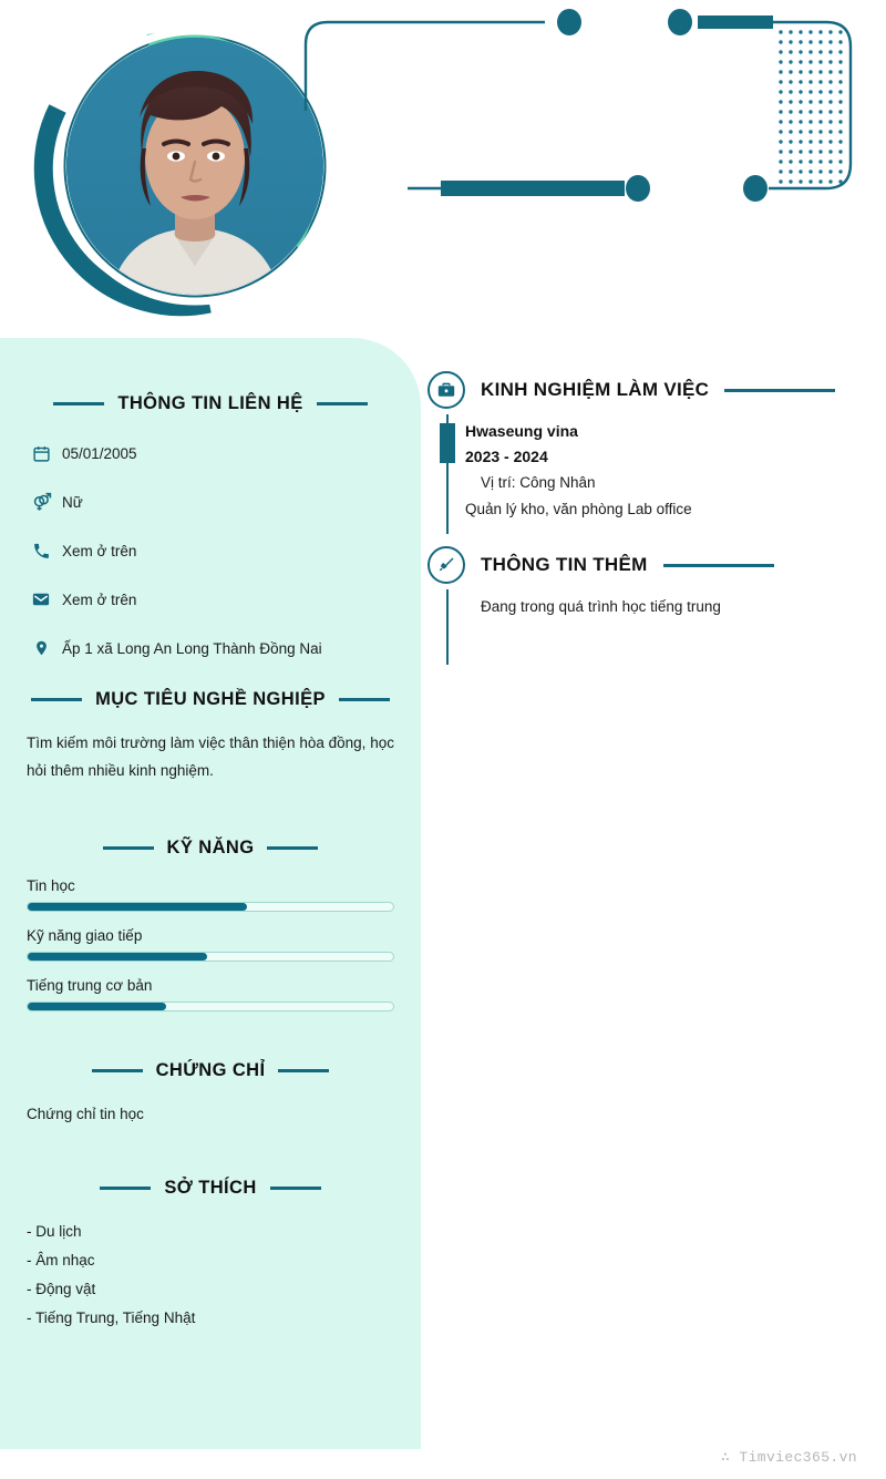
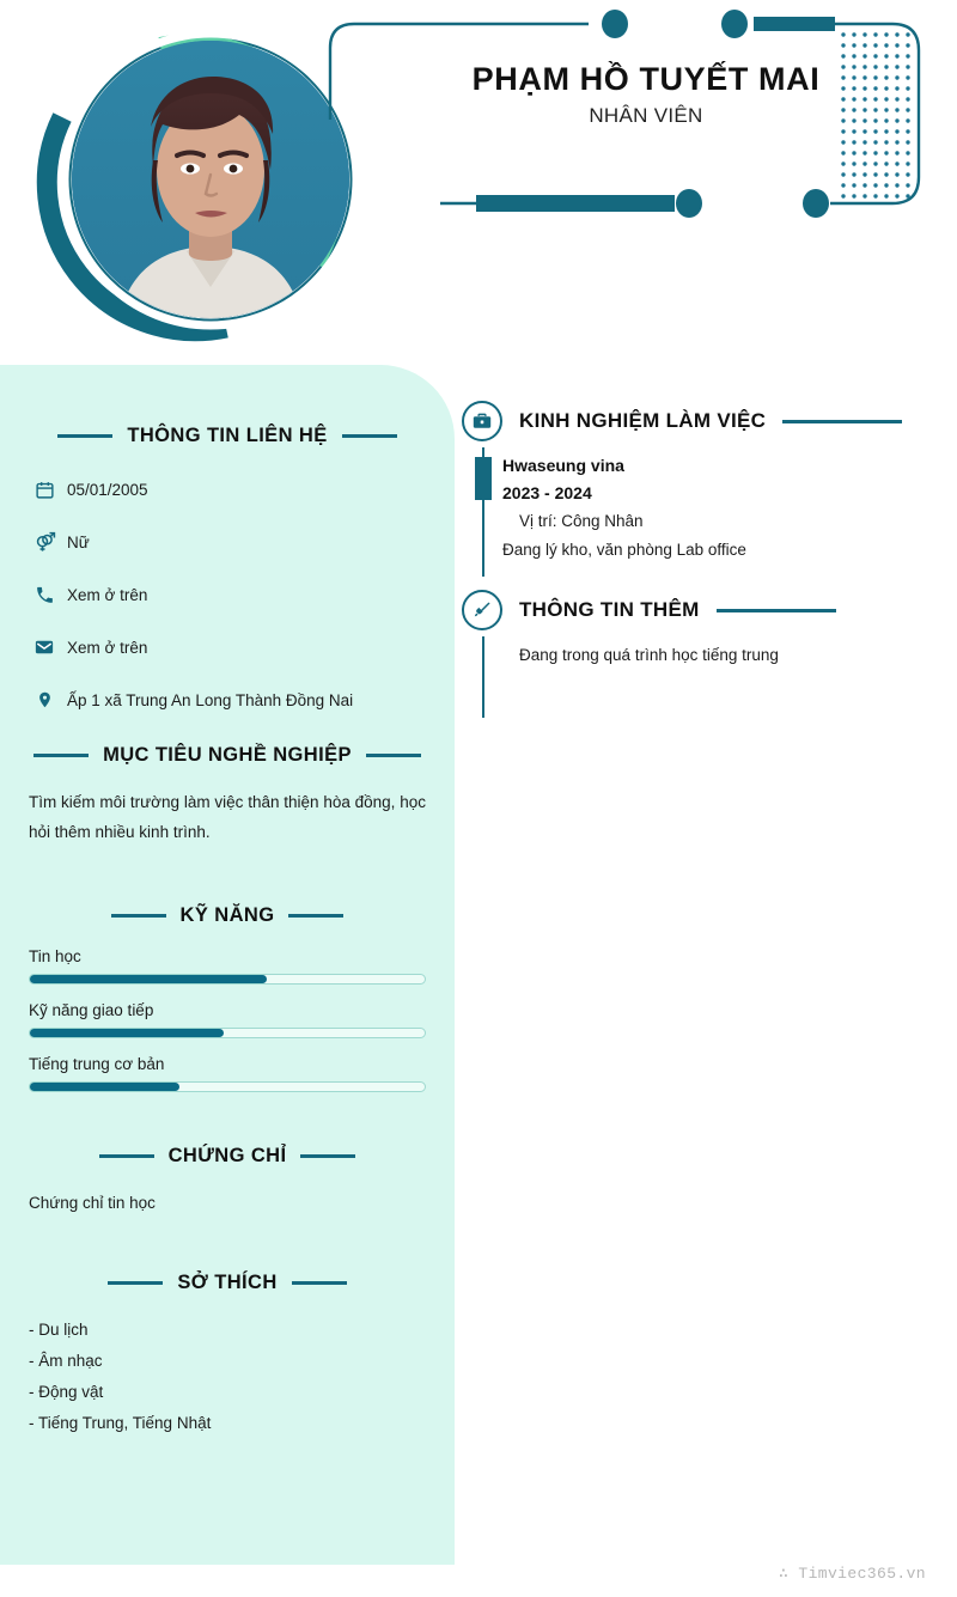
+ PHẠM HỒ TUYẾT MAI
+ NHÂN VIÊN
  THÔNG TIN LIÊN HỆ
  05/01/2005
  Nữ
  Xem ở trên
  Xem ở trên
- Ấp 1 xã Long An Long Thành Đồng Nai
+ Ấp 1 xã Trung An Long Thành Đồng Nai
  MỤC TIÊU NGHỀ NGHIỆP
- Tìm kiếm môi trường làm việc thân thiện hòa đồng, học hỏi thêm nhiều kinh nghiệm.
+ Tìm kiếm môi trường làm việc thân thiện hòa đồng, học hỏi thêm nhiều kinh trình.
  KỸ NĂNG
  Tin học
  Kỹ năng giao tiếp
  Tiếng trung cơ bản
  CHỨNG CHỈ
  Chứng chỉ tin học
  SỞ THÍCH
  - Du lịch
  - Âm nhạc
  - Động vật
  - Tiếng Trung, Tiếng Nhật
  KINH NGHIỆM LÀM VIỆC
  Hwaseung vina
  2023 - 2024
  Vị trí: Công Nhân
- Quản lý kho, văn phòng Lab office
+ Đang lý kho, văn phòng Lab office
  THÔNG TIN THÊM
  Đang trong quá trình học tiếng trung
  ∴ Timviec365.vn
